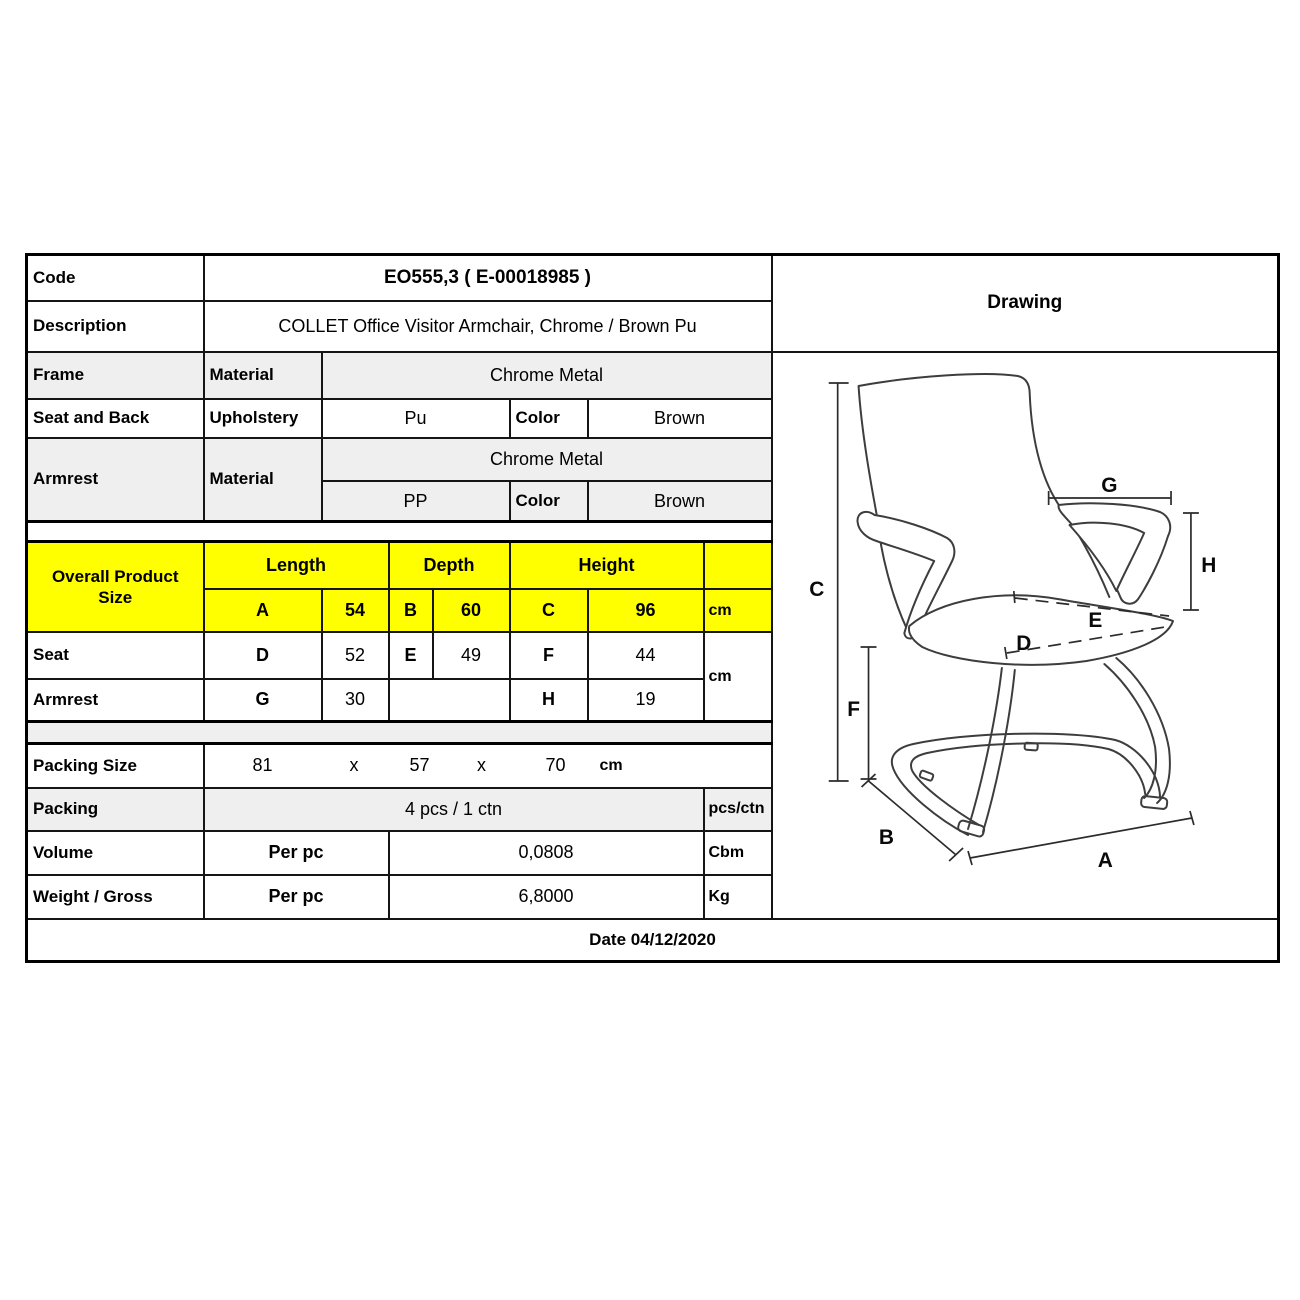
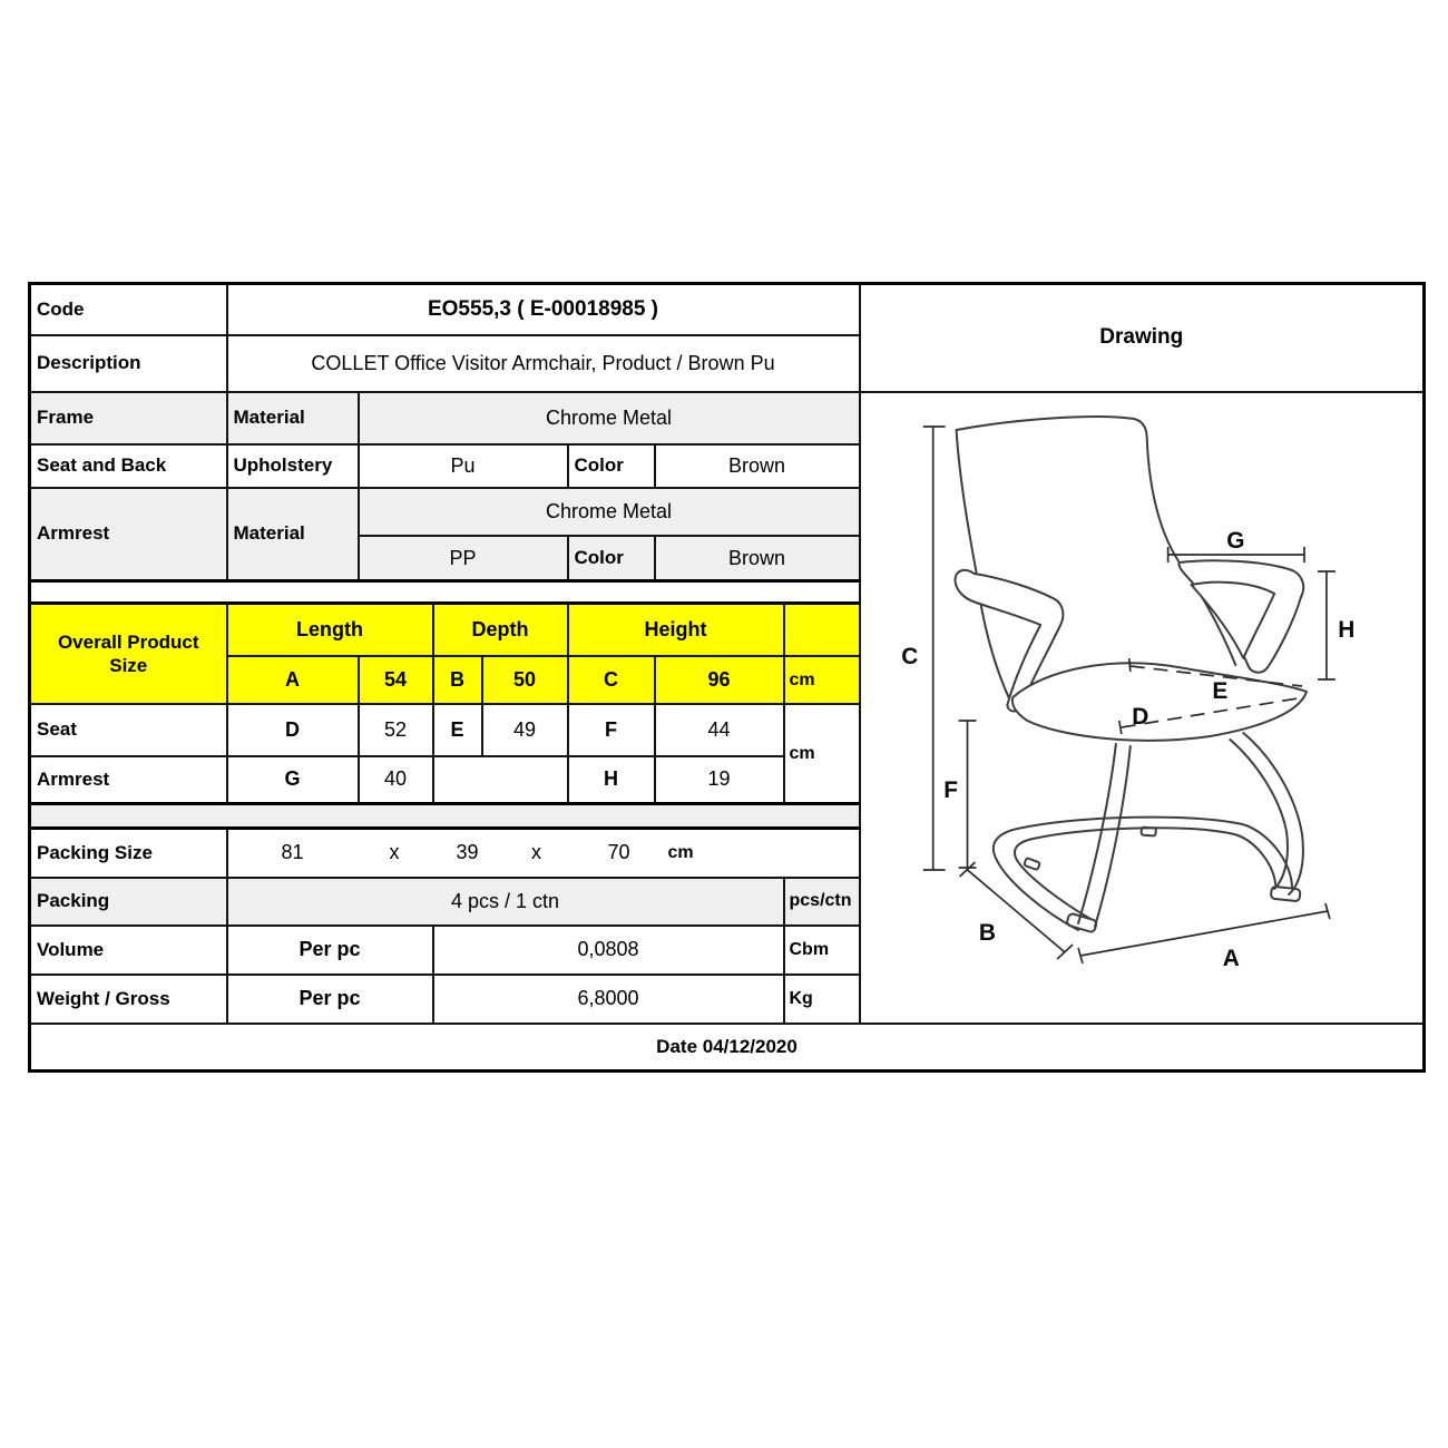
  Code	EO555,3 ( E-00018985 )	Drawing
- Description	COLLET Office Visitor Armchair, Chrome / Brown Pu
+ Description	COLLET Office Visitor Armchair, Product / Brown Pu
  Frame	Material	Chrome Metal	C F B A G H E D
  Seat and Back	Upholstery	Pu	Color	Brown
  Armrest	Material	Chrome Metal
  PP	Color	Brown
  Overall Product Size	Length	Depth	Height
- A	54	B	60	C	96	cm
+ A	54	B	50	C	96	cm
  Seat	D	52	E	49	F	44	cm
- Armrest	G	30		H	19
+ Armrest	G	40		H	19
- Packing Size	81 x 57 x 70 cm
+ Packing Size	81 x 39 x 70 cm
  Packing	4 pcs / 1 ctn	pcs/ctn
  Volume	Per pc	0,0808	Cbm
  Weight / Gross	Per pc	6,8000	Kg
  Date 04/12/2020
